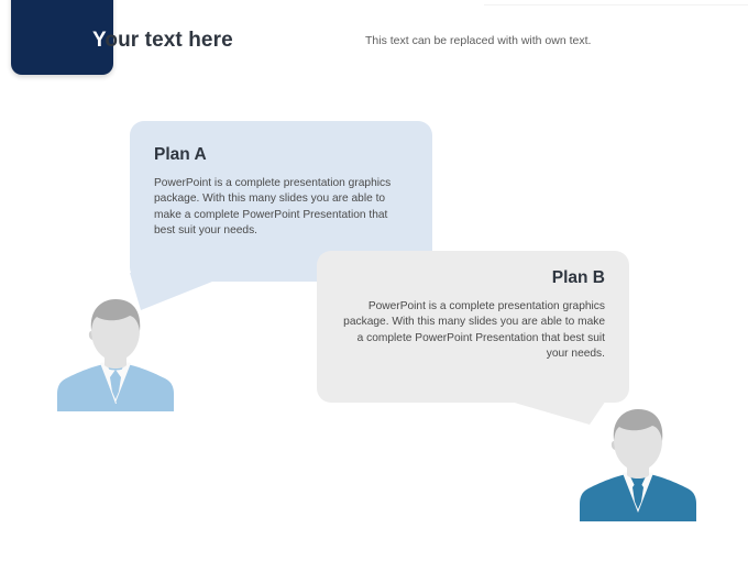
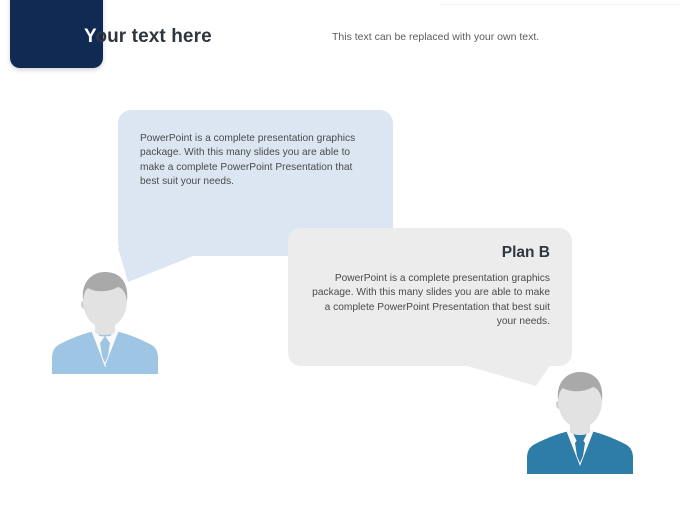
  Your text here
- This text can be replaced with with own text.
+ This text can be replaced with your own text.
- Plan A
  PowerPoint is a complete presentation graphics package. With this many slides you are able to make a complete PowerPoint Presentation that best suit your needs.
  Plan B
  PowerPoint is a complete presentation graphics package. With this many slides you are able to make a complete PowerPoint Presentation that best suit your needs.
